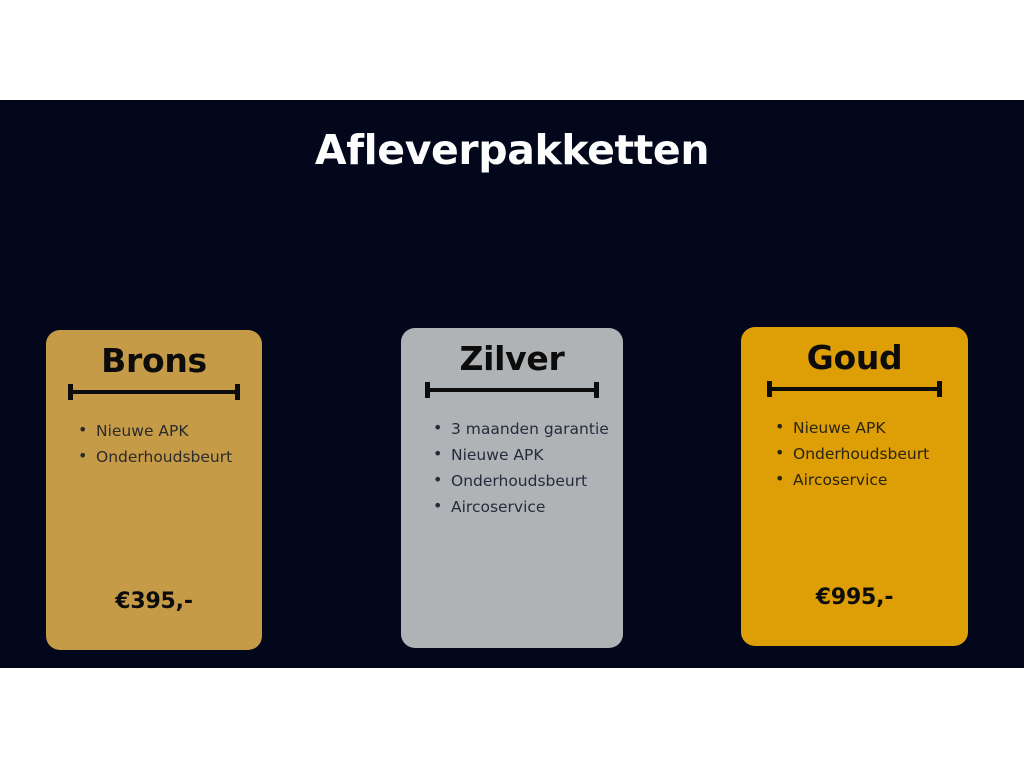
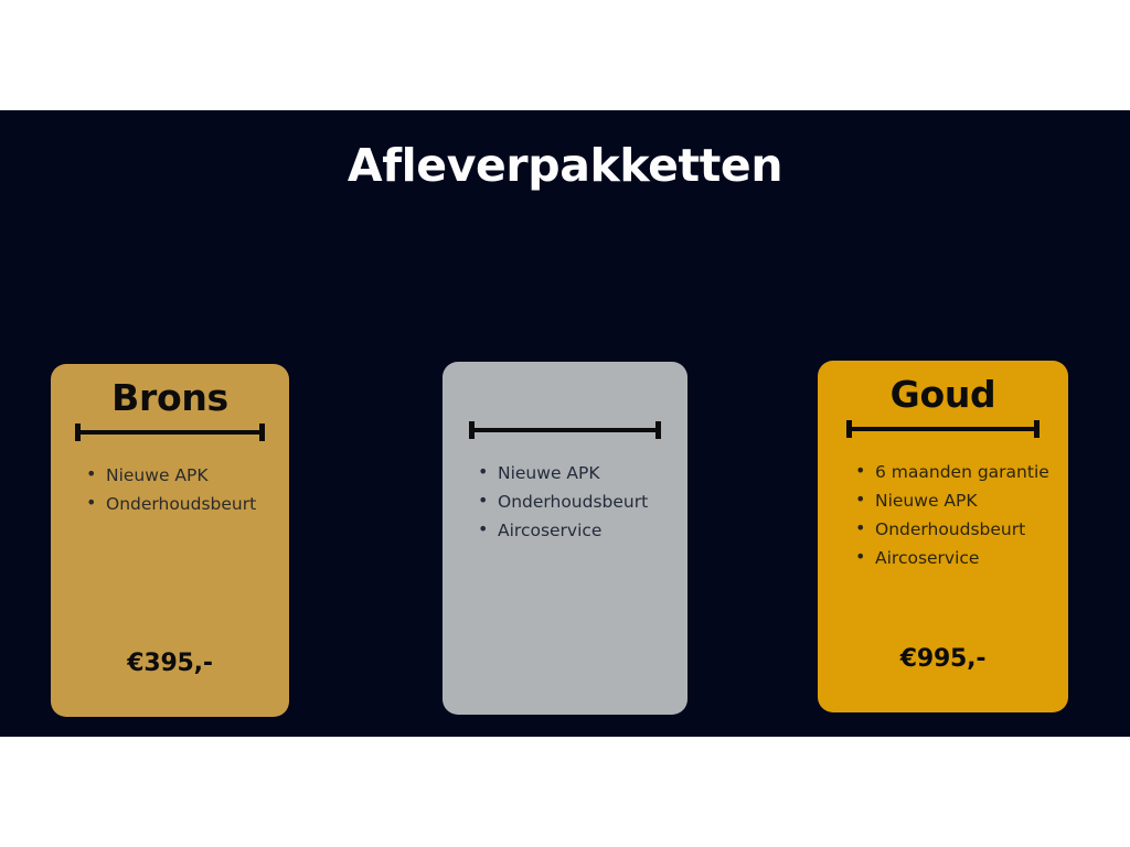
  Afleverpakketten
  Brons
  Nieuwe APK
  Onderhoudsbeurt
  €395,-
- Zilver
- 3 maanden garantie
  Nieuwe APK
  Onderhoudsbeurt
  Aircoservice
  Goud
+ 6 maanden garantie
  Nieuwe APK
  Onderhoudsbeurt
  Aircoservice
  €995,-
